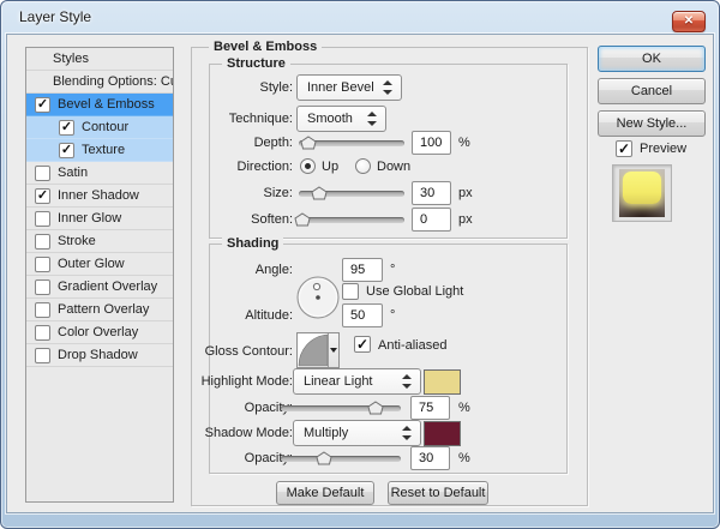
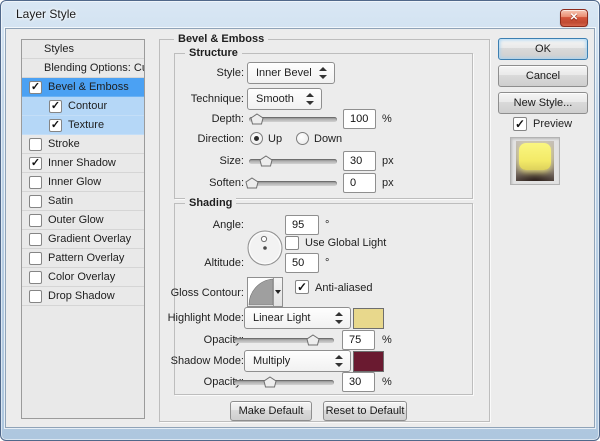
  Layer Style
  ✕
  Styles
  Blending Options: C
  ✓
  Bevel & Emboss
  ✓
  Contour
  ✓
  Texture
- Satin
+ Stroke
  ✓
  Inner Shadow
  Inner Glow
- Stroke
+ Satin
  Outer Glow
  Gradient Overlay
  Pattern Overlay
  Color Overlay
  Drop Shadow
  Bevel & Emboss
  Structure
  Style:
  Inner Bevel
  Technique:
  Smooth
  Depth:
  100
  %
  Direction:
  Up
  Down
  Size:
  30
  px
  Soften:
  0
  px
  Shading
  Angle:
  95
  °
  Use Global Light
  Altitude:
  50
  °
  Gloss Contour:
  ✓
  Anti-aliased
  Highlight Mode:
  Linear Light
  75
  %
  Shadow Mode:
  Multiply
  30
  %
  Make Default
  Reset to Default
  OK
  Cancel
  New Style...
  ✓
  Preview
